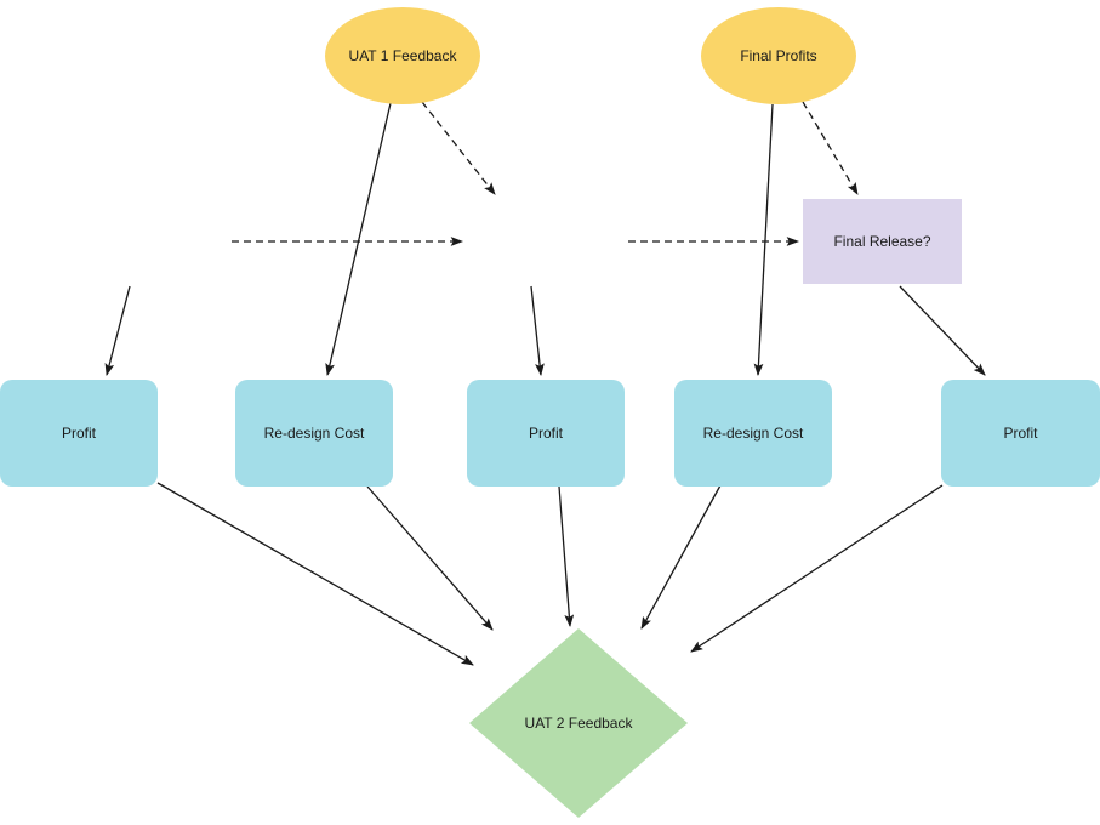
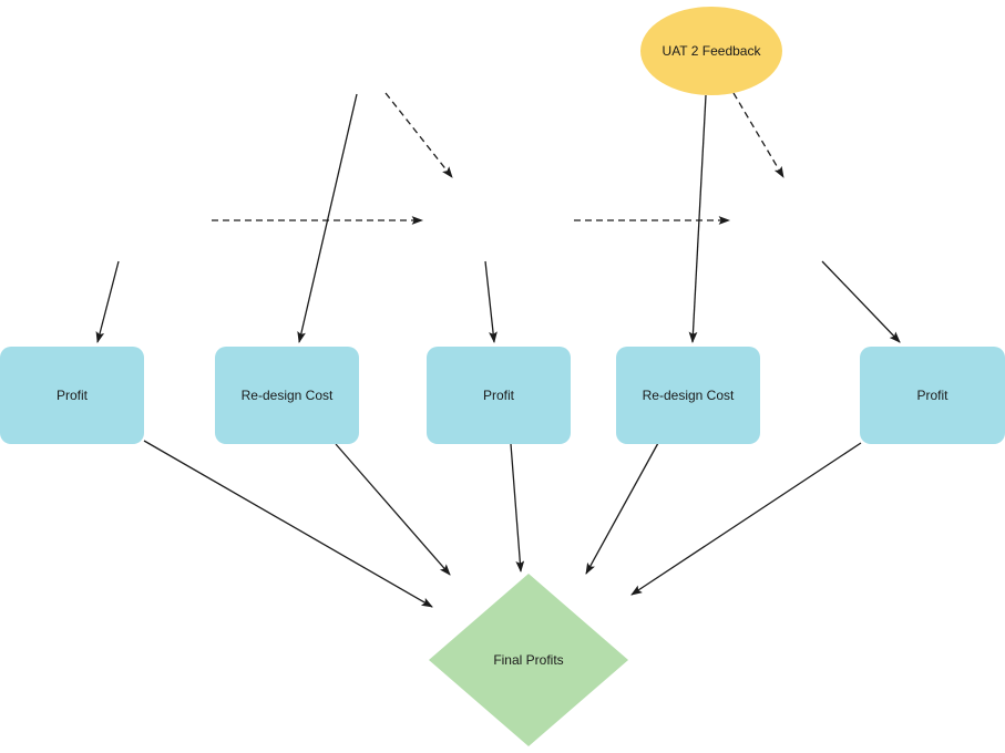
- UAT 1 Feedback
- Final Profits
+ UAT 2 Feedback
- Final Release?
  Profit
  Re-design Cost
  Profit
  Re-design Cost
  Profit
- UAT 2 Feedback
+ Final Profits
